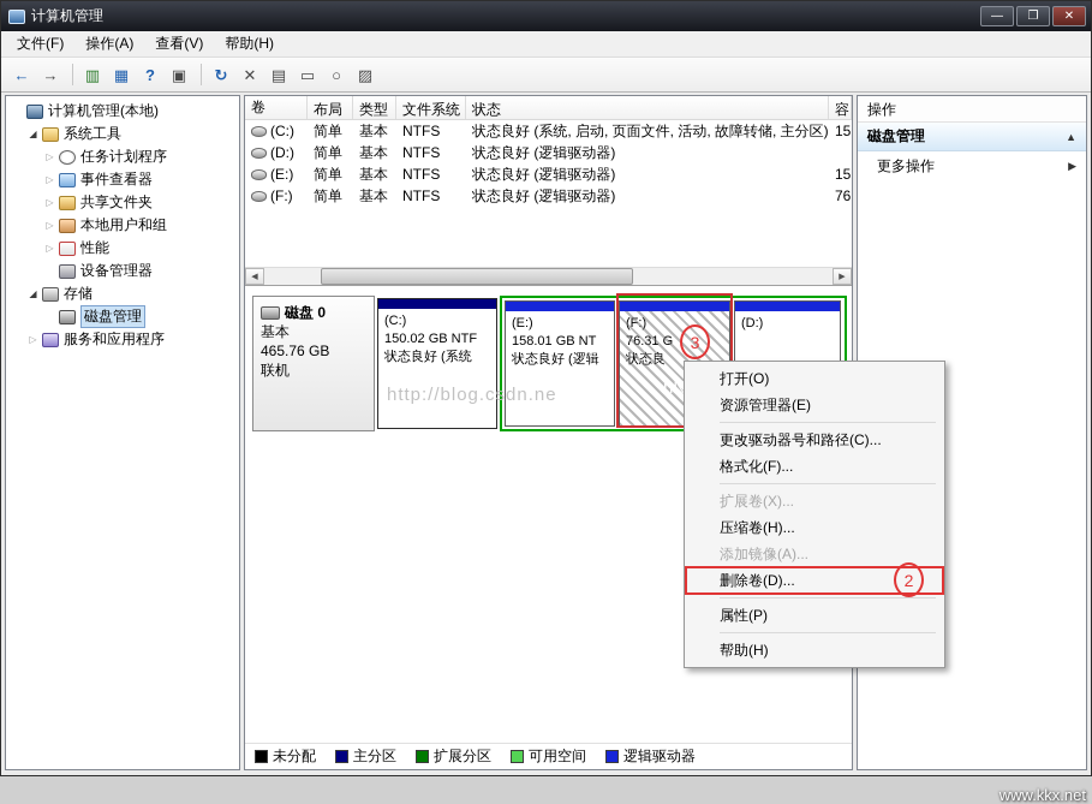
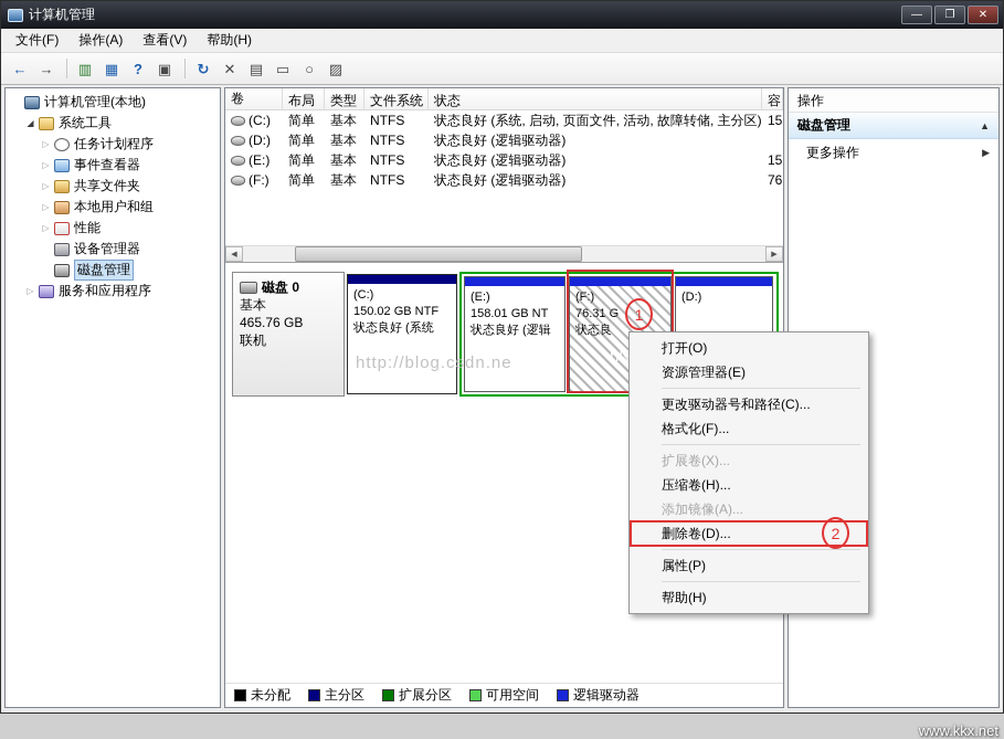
  计算机管理
  —
  ❐
  ✕
  文件(F)
  操作(A)
  查看(V)
  帮助(H)
  ←
  →
  ▥
  ▦
  ?
  ▣
  ↻
  ✕
  ▤
  ▭
  ○
  ▨
  计算机管理(本地)
  系统工具
  任务计划程序
  事件查看器
  共享文件夹
  本地用户和组
  性能
  设备管理器
- 存储
  磁盘管理
  服务和应用程序
  卷
  布局
  类型
  文件系统
  状态
  容
  (C:)
  简单
  基本
  NTFS
  状态良好 (系统, 启动, 页面文件, 活动, 故障转储, 主分区)
  15
  (D:)
  简单
  基本
  NTFS
  状态良好 (逻辑驱动器)
  (E:)
  简单
  基本
  NTFS
  状态良好 (逻辑驱动器)
  15
  (F:)
  简单
  基本
  NTFS
  状态良好 (逻辑驱动器)
  76
  磁盘 0
  基本
  465.76 GB
  联机
  (C:)
  150.02 GB NTF
  状态良好 (系统
  (E:)
  158.01 GB NT
  状态良好 (逻辑
  (D:)
- 3
+ 1
  http://blog.csdn.ne
  未分配
  主分区
  扩展分区
  可用空间
  逻辑驱动器
  操作
  磁盘管理
  ▲
  更多操作
  ▶
  打开(O)
  资源管理器(E)
  更改驱动器号和路径(C)...
  格式化(F)...
  扩展卷(X)...
  压缩卷(H)...
  添加镜像(A)...
  删除卷(D)...
  2
  属性(P)
  帮助(H)
  www.kkx.net
